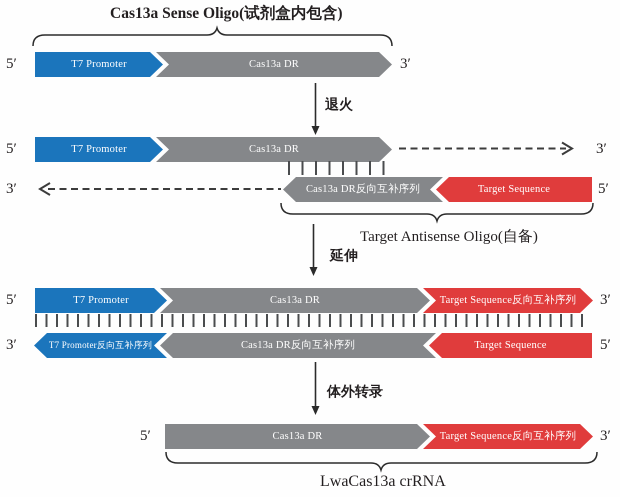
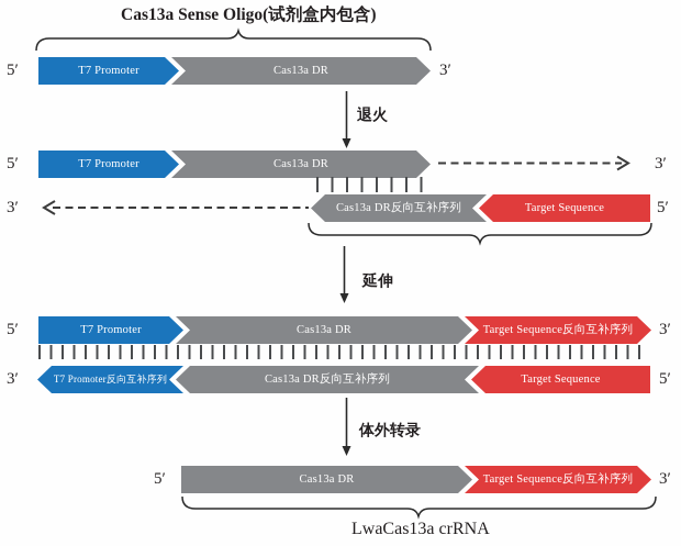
  Cas13a Sense Oligo(试剂盒内包含)
  5′
  T7 Promoter
  Cas13a DR
  3′
  退火
  5′
  T7 Promoter
  Cas13a DR
  3′
  3′
  Cas13a DR反向互补序列
  Target Sequence
  5′
- Target Antisense Oligo(自备)
  延伸
  5′
  T7 Promoter
  Cas13a DR
  Target Sequence反向互补序列
  3′
  3′
  T7 Promoter反向互补序列
  Cas13a DR反向互补序列
  Target Sequence
  5′
  体外转录
  5′
  Cas13a DR
  Target Sequence反向互补序列
  3′
  LwaCas13a crRNA
